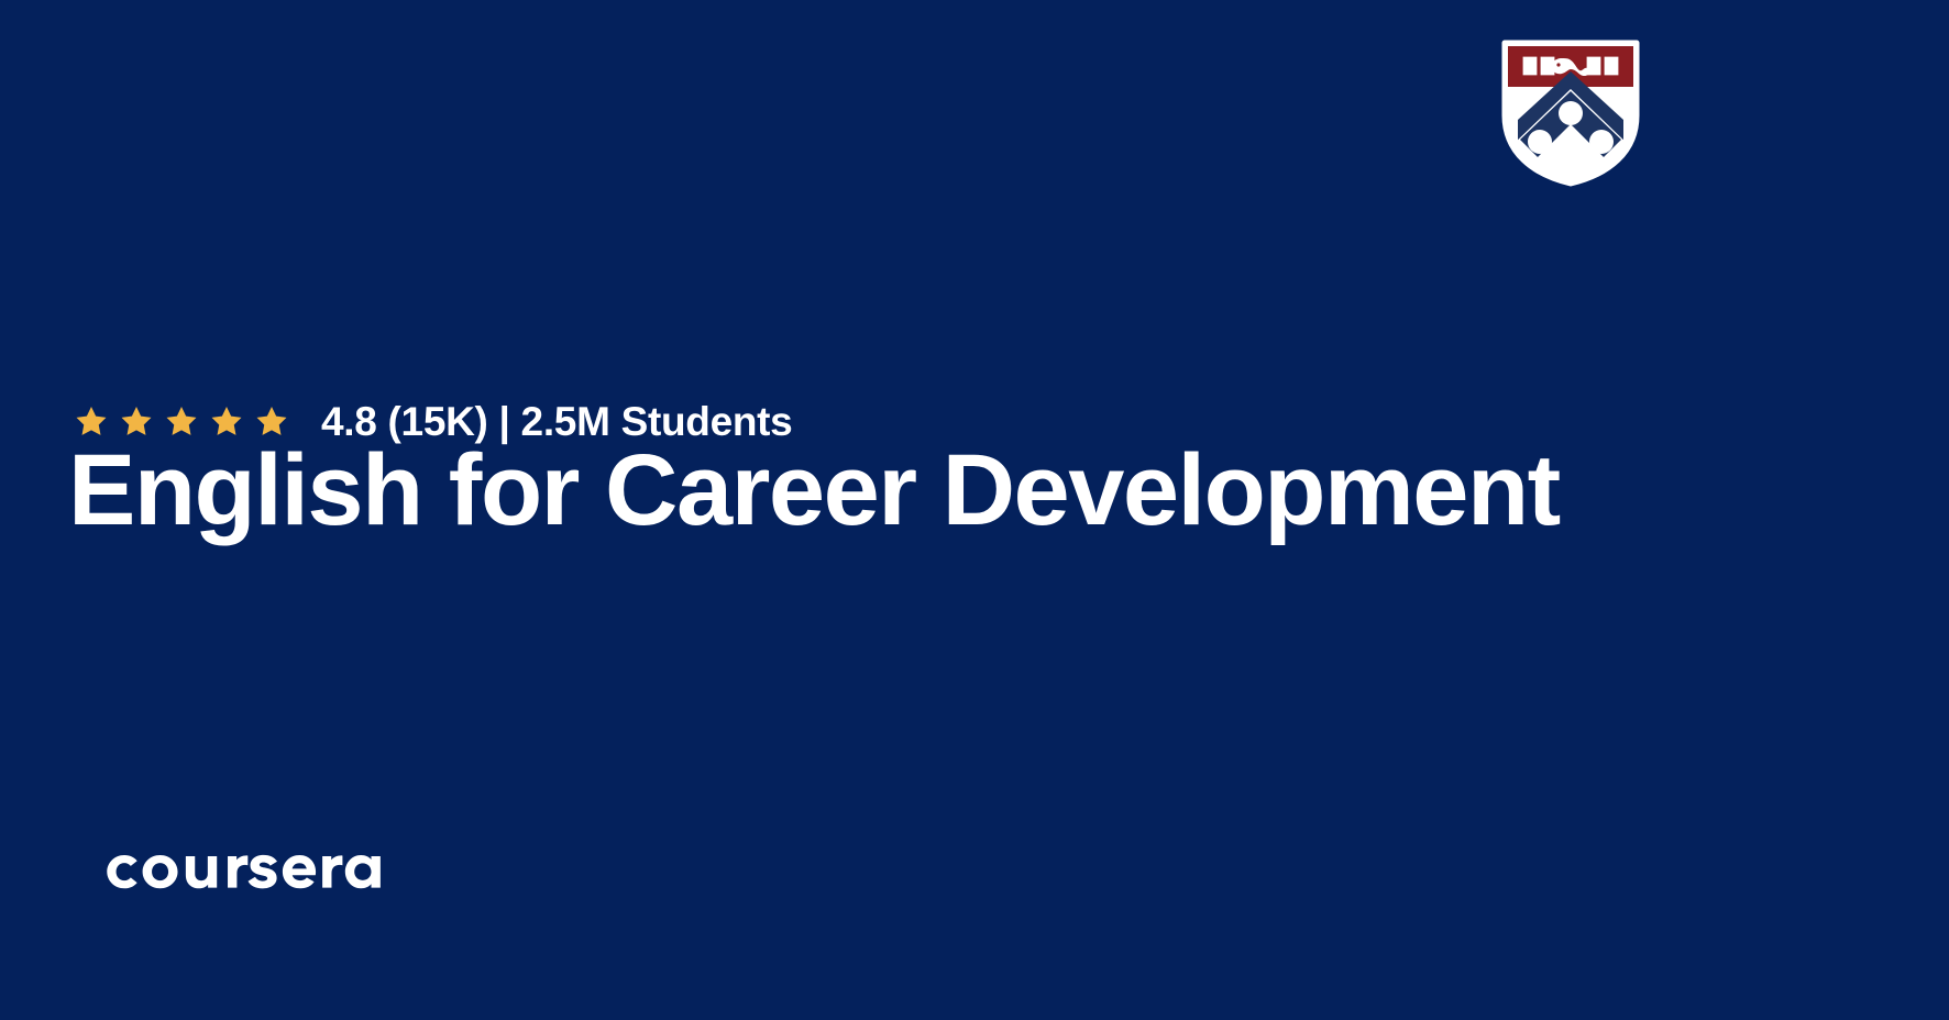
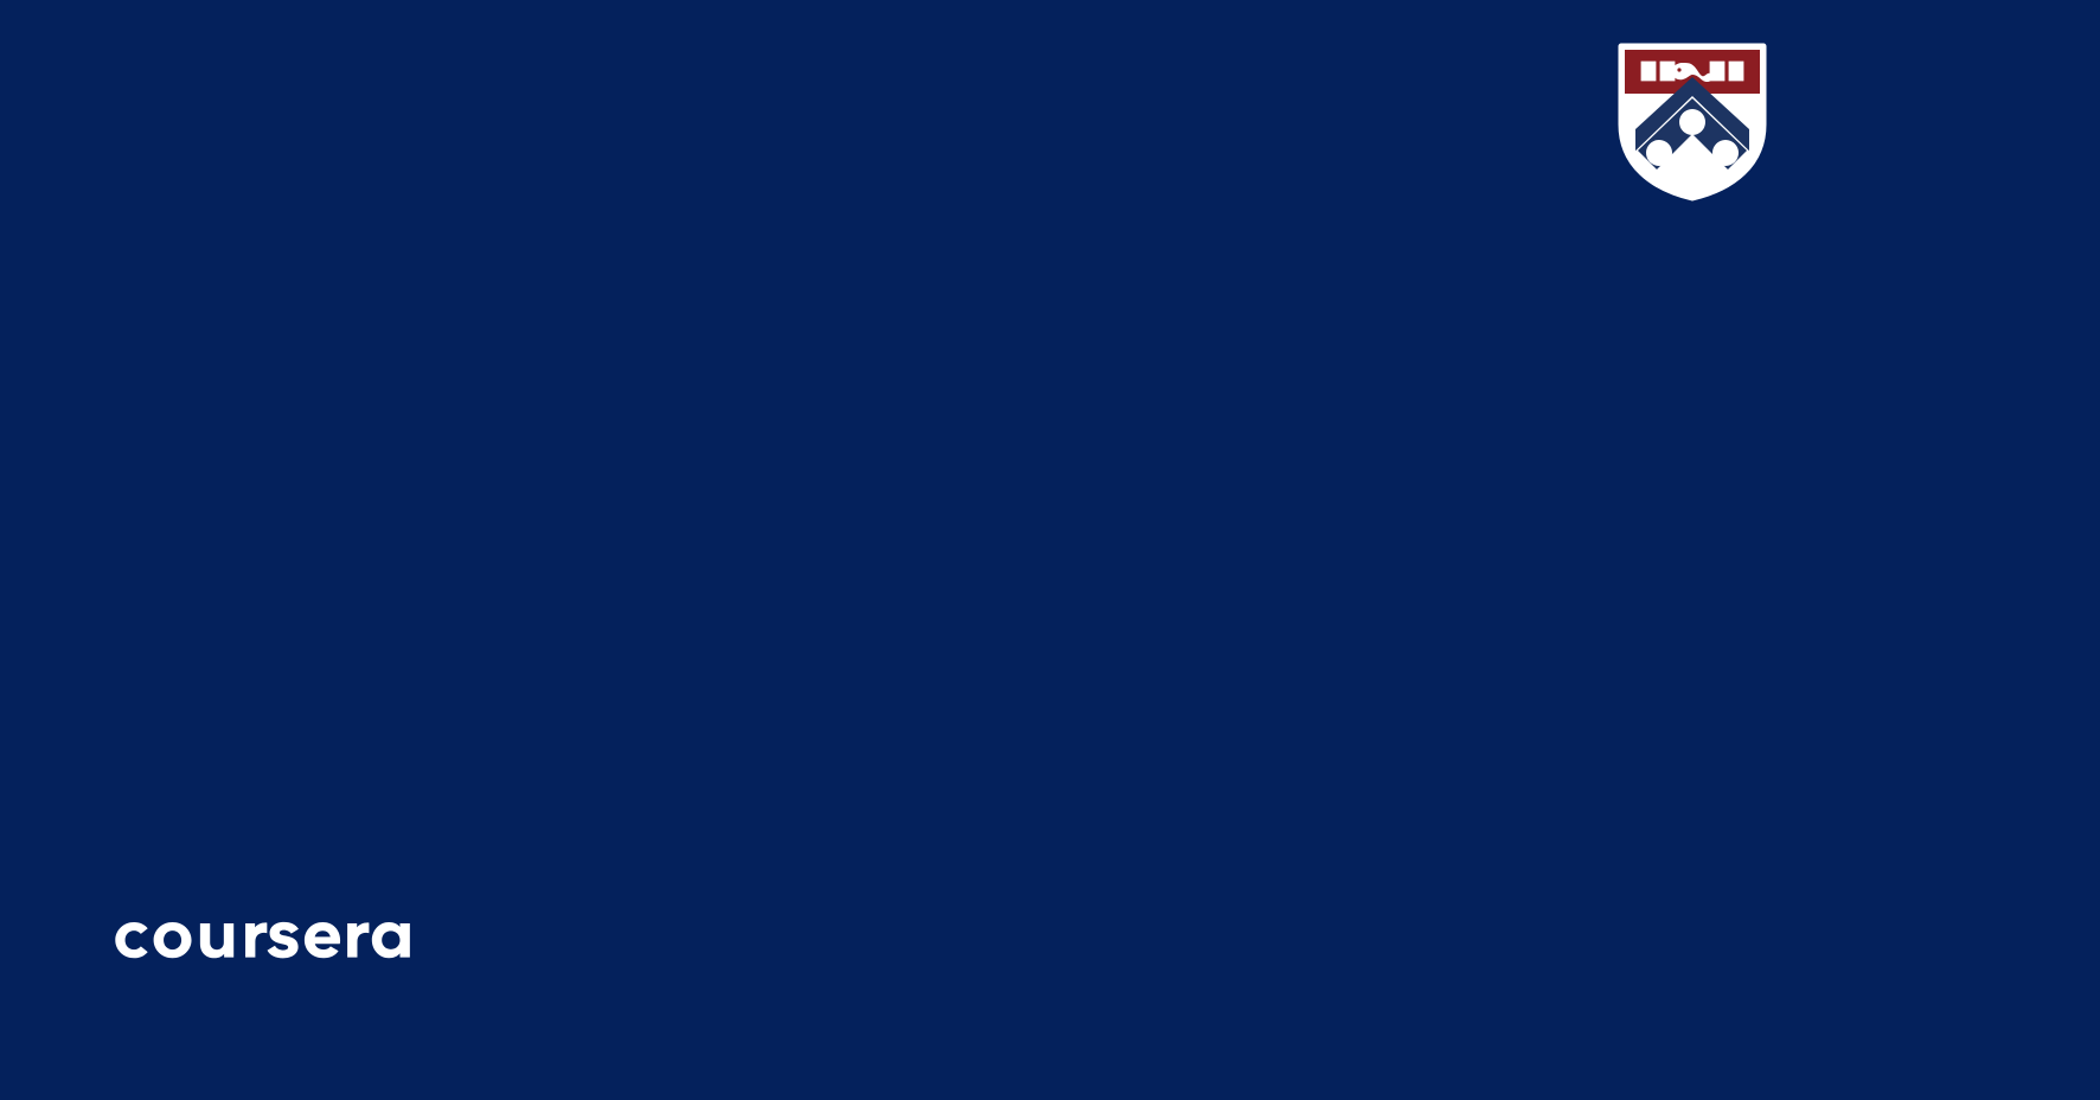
- 4.8 (15K) | 2.5M Students
- English for Career Development
